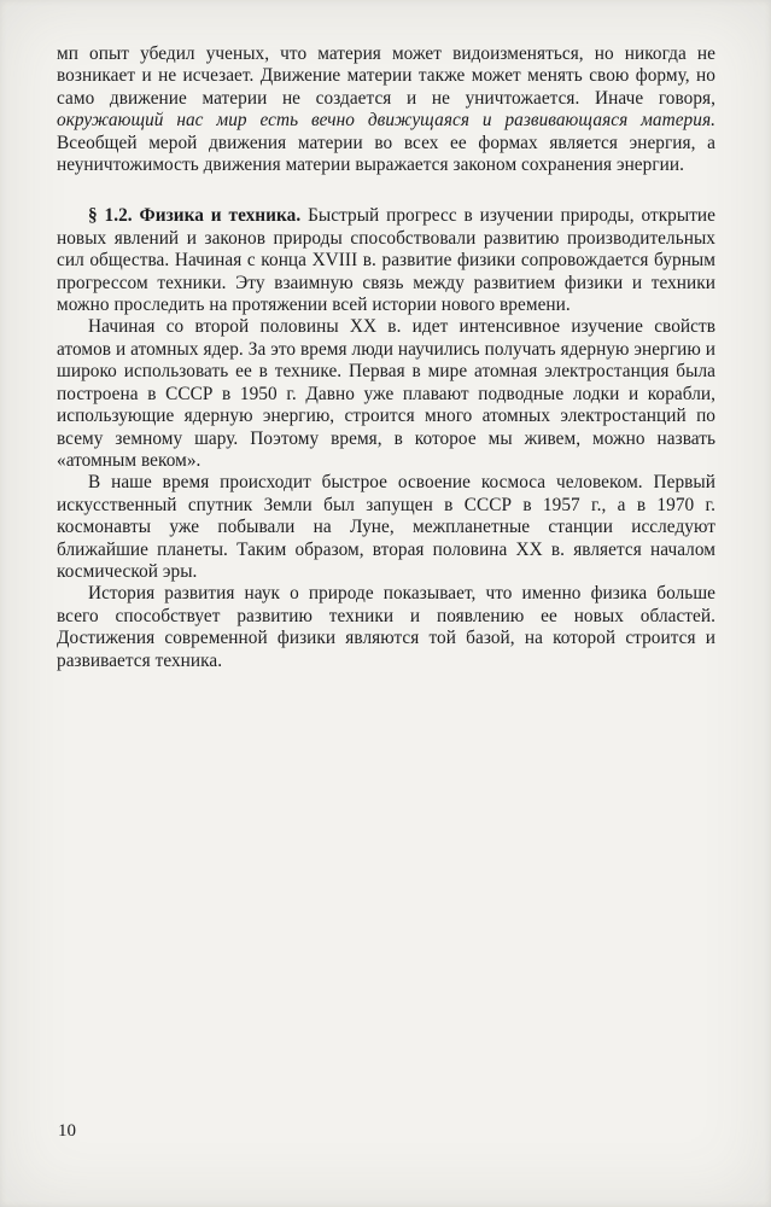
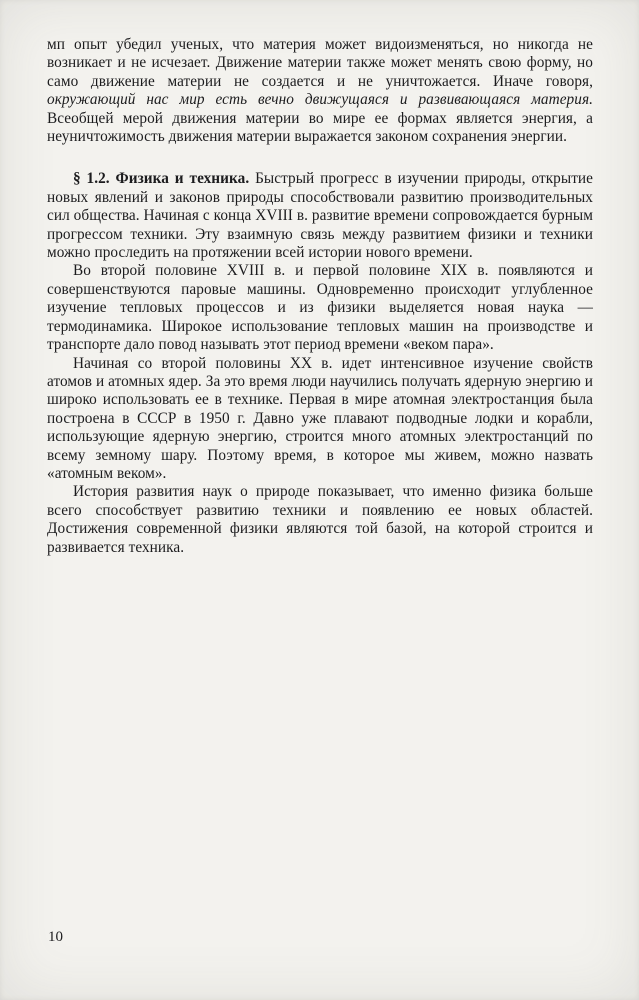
- мп опыт убедил ученых, что материя может видоизменяться, но никогда не возникает и не исчезает. Движение материи также может менять свою форму, но само движение материи не создается и не уничтожается. Иначе говоря, окружающий нас мир есть вечно движущаяся и развивающаяся материя. Всеобщей мерой движения материи во всех ее формах является энергия, а неуничтожимость движения материи выражается законом сохранения энергии.
+ мп опыт убедил ученых, что материя может видоизменяться, но никогда не возникает и не исчезает. Движение материи также может менять свою форму, но само движение материи не создается и не уничтожается. Иначе говоря, окружающий нас мир есть вечно движущаяся и развивающаяся материя. Всеобщей мерой движения материи во мире ее формах является энергия, а неуничтожимость движения материи выражается законом сохранения энергии.
- § 1.2. Физика и техника. Быстрый прогресс в изучении природы, открытие новых явлений и законов природы способствовали развитию производительных сил общества. Начиная с конца XVIII в. развитие физики сопровождается бурным прогрессом техники. Эту взаимную связь между развитием физики и техники можно проследить на протяжении всей истории нового времени.
+ § 1.2. Физика и техника. Быстрый прогресс в изучении природы, открытие новых явлений и законов природы способствовали развитию производительных сил общества. Начиная с конца XVIII в. развитие времени сопровождается бурным прогрессом техники. Эту взаимную связь между развитием физики и техники можно проследить на протяжении всей истории нового времени.
+ Во второй половине XVIII в. и первой половине XIX в. появляются и совершенствуются паровые машины. Одновременно происходит углубленное изучение тепловых процессов и из физики выделяется новая наука — термодинамика. Широкое использование тепловых машин на производстве и транспорте дало повод называть этот период времени «веком пара».
  Начиная со второй половины XX в. идет интенсивное изучение свойств атомов и атомных ядер. За это время люди научились получать ядерную энергию и широко использовать ее в технике. Первая в мире атомная электростанция была построена в СССР в 1950 г. Давно уже плавают подводные лодки и корабли, использующие ядерную энергию, строится много атомных электростанций по всему земному шару. Поэтому время, в которое мы живем, можно назвать «атомным веком».
- В наше время происходит быстрое освоение космоса человеком. Первый искусственный спутник Земли был запущен в СССР в 1957 г., а в 1970 г. космонавты уже побывали на Луне, межпланетные станции исследуют ближайшие планеты. Таким образом, вторая половина XX в. является началом космической эры.
  История развития наук о природе показывает, что именно физика больше всего способствует развитию техники и появлению ее новых областей. Достижения современной физики являются той базой, на которой строится и развивается техника.
  10
